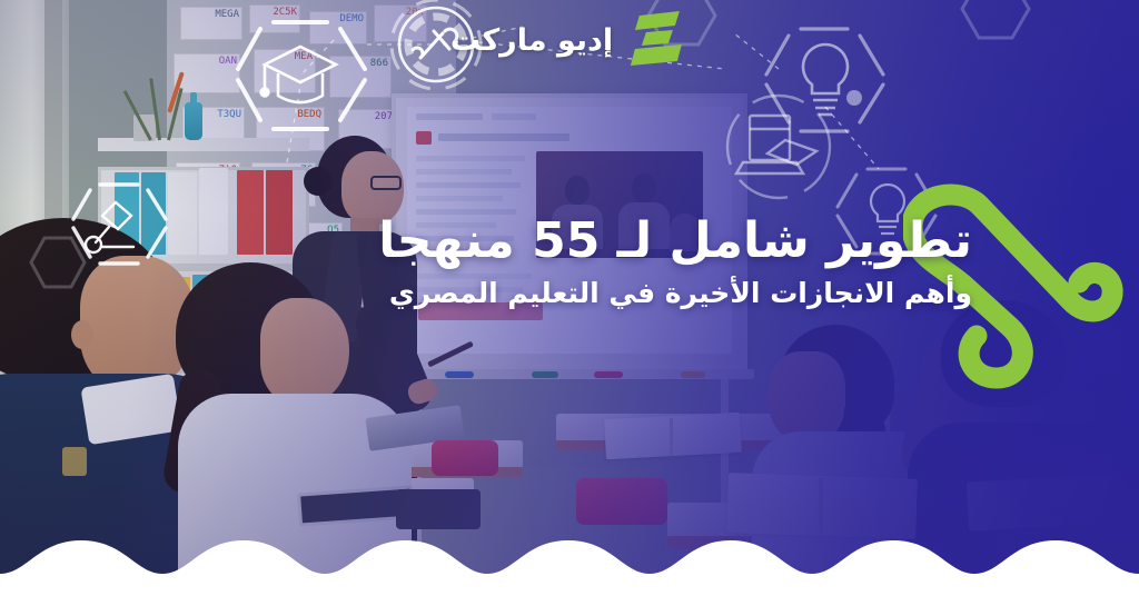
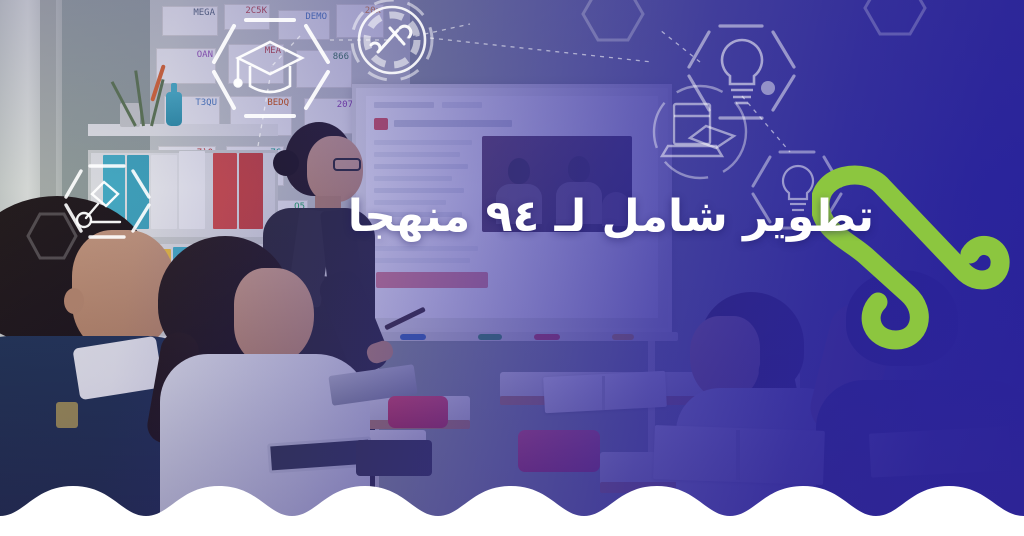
- إديو ماركت
- تطوير شامل لـ 55 منهجا
+ تطوير شامل لـ ٩٤ منهجا
- وأهم الانجازات الأخيرة في التعليم المصري
